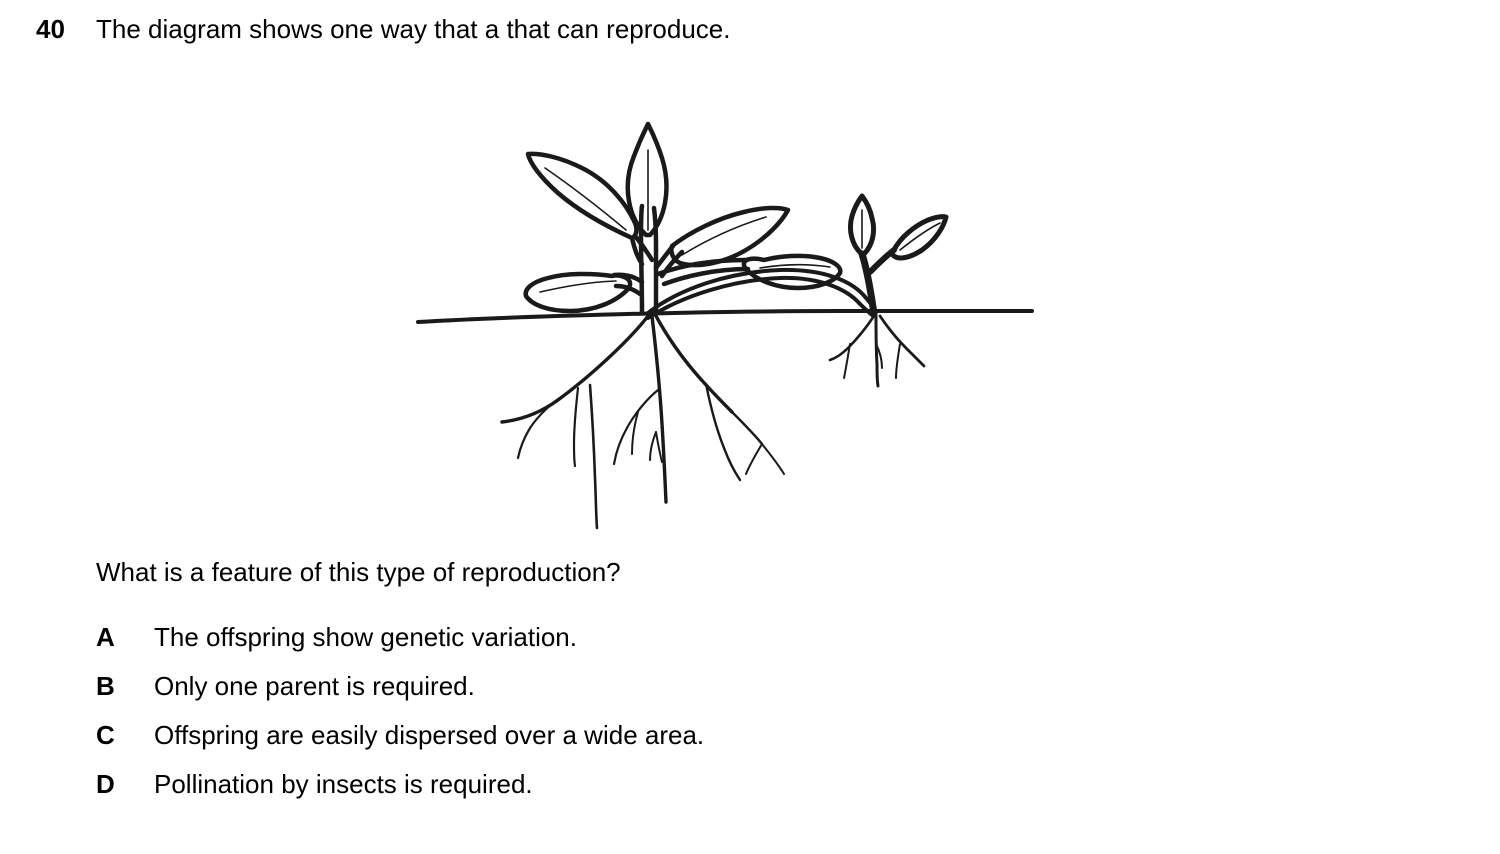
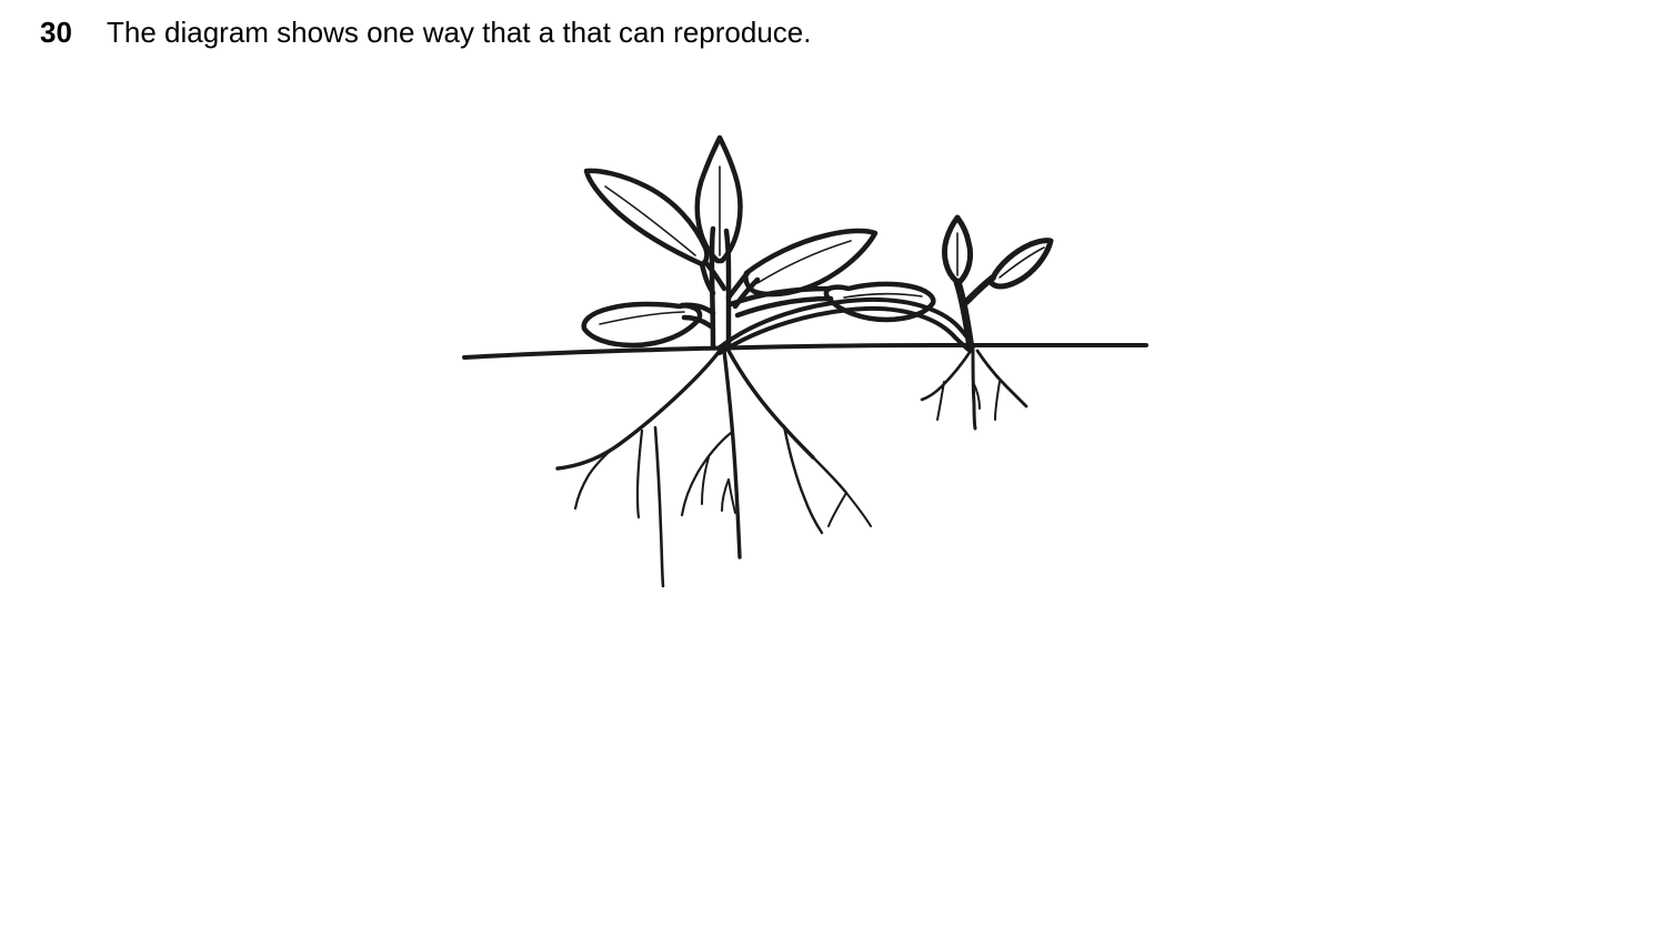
- 40
+ 30
  The diagram shows one way that a that can reproduce.
- What is a feature of this type of reproduction?
- A
- The offspring show genetic variation.
- B
- Only one parent is required.
- C
- Offspring are easily dispersed over a wide area.
- D
- Pollination by insects is required.
